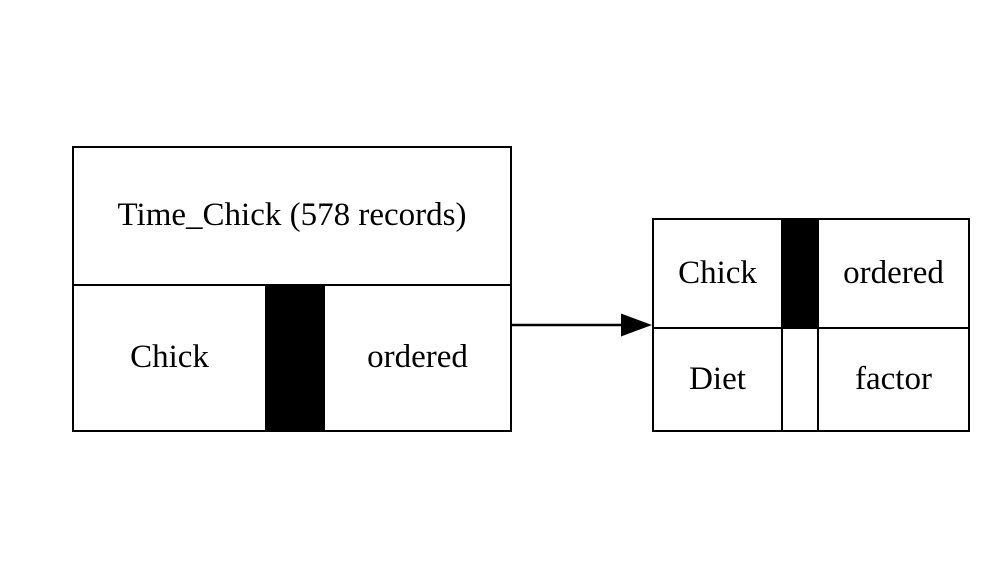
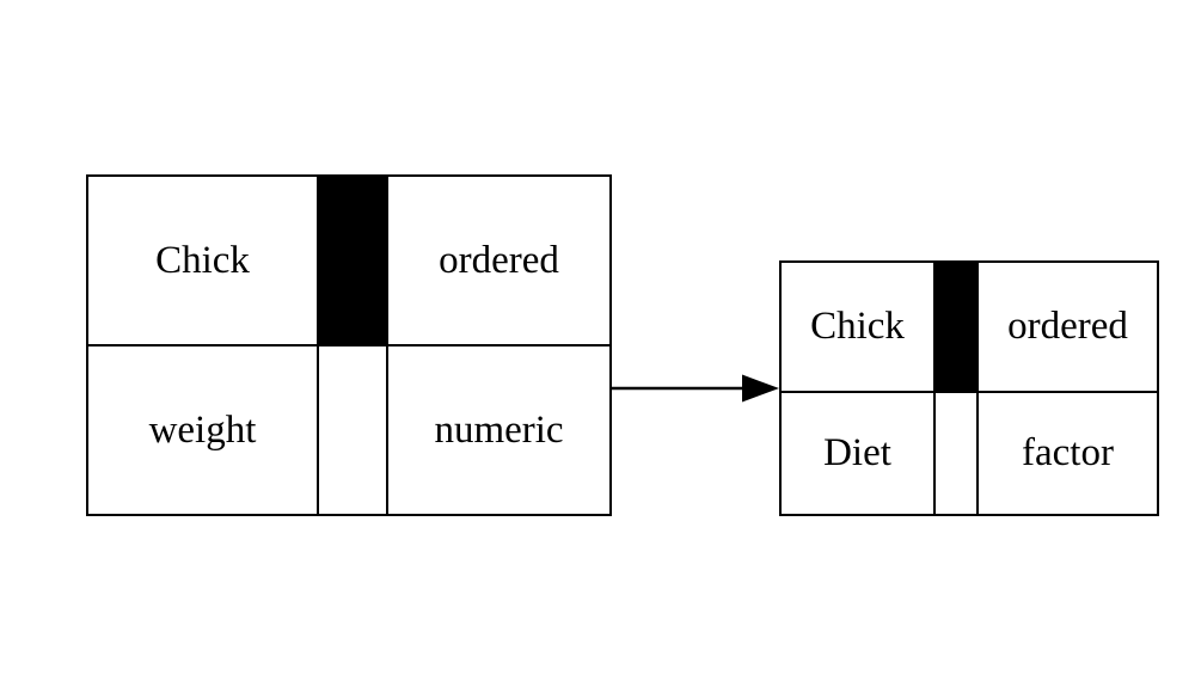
- Time_Chick (578 records)
  Chick		ordered
+ weight		numeric
  Chick		ordered
  Diet		factor
